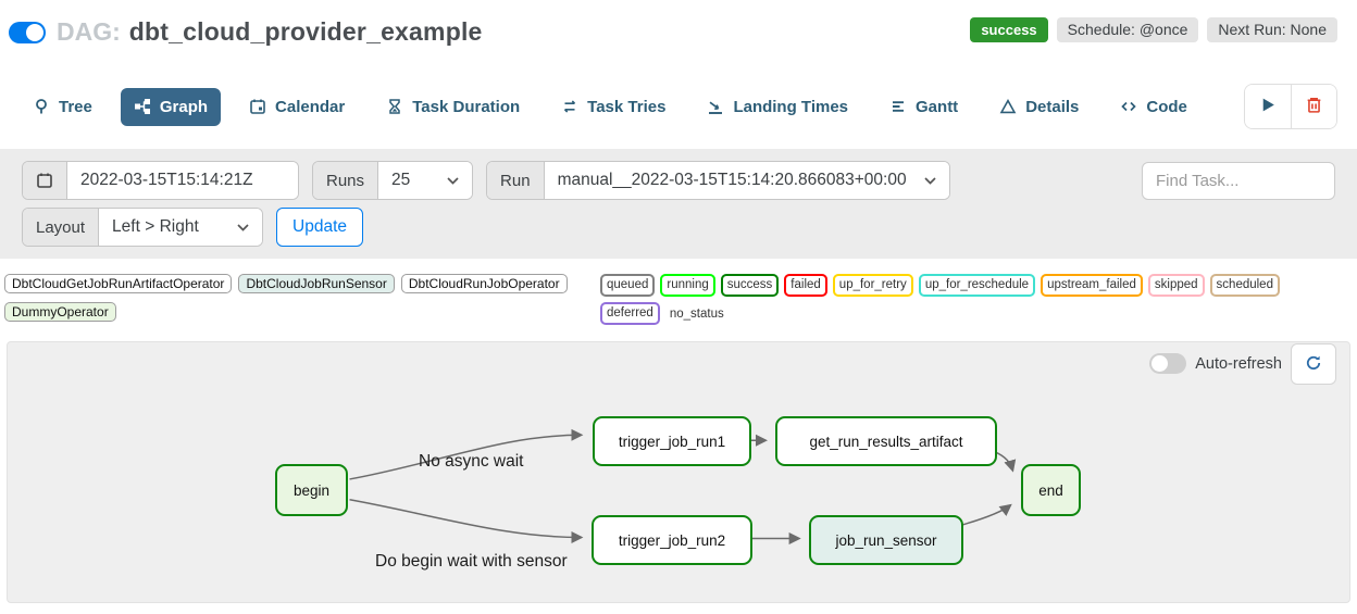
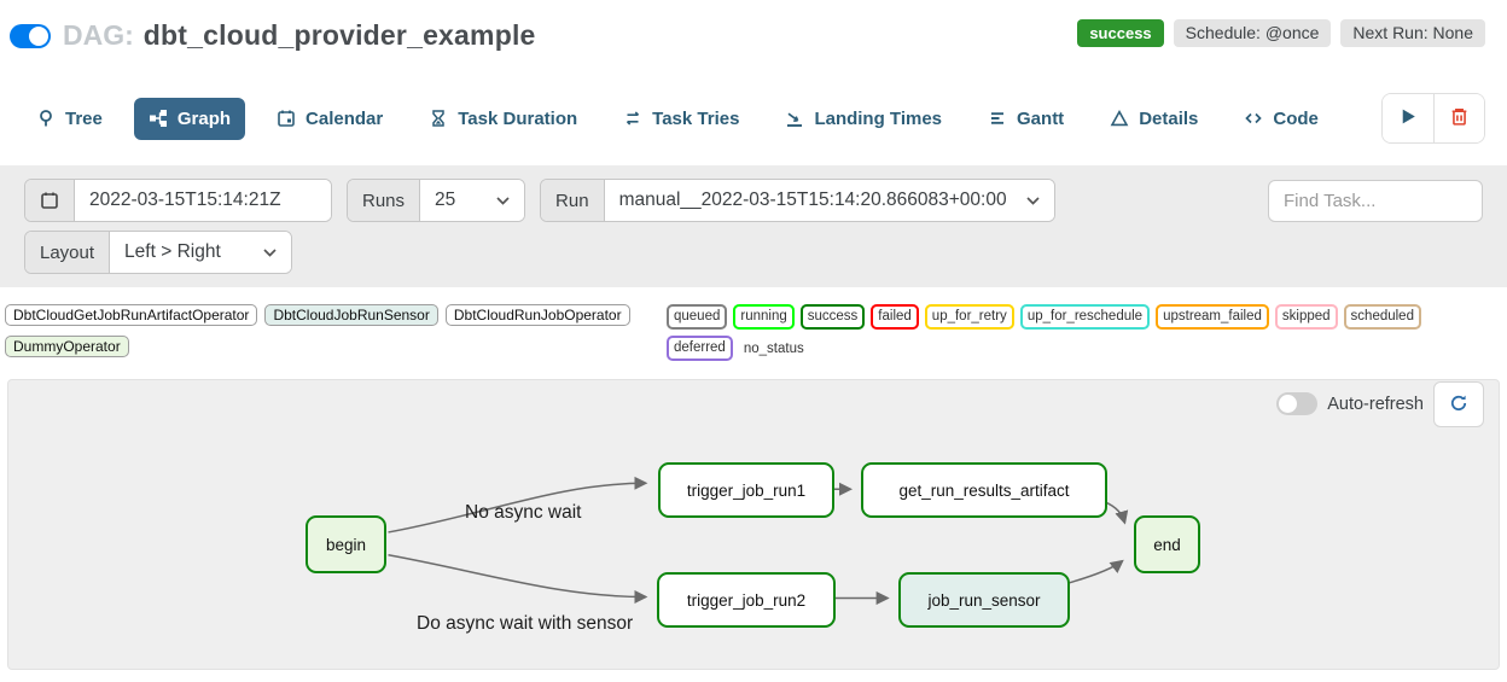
  DAG:
  dbt_cloud_provider_example
  success
  Schedule: @once
  Next Run: None
  Tree
  Graph
  Calendar
  Task Duration
  Task Tries
  Landing Times
  Gantt
  Details
  Code
  2022-03-15T15:14:21Z
  Runs
  25
  Run
  manual__2022-03-15T15:14:20.866083+00:00
  Find Task...
  Layout
  Left > Right
- Update
  DbtCloudGetJobRunArtifactOperator
  DbtCloudJobRunSensor
  DbtCloudRunJobOperator
  queued
  running
  success
  failed
  up_for_retry
  up_for_reschedule
  upstream_failed
  skipped
  scheduled
  DummyOperator
  deferred
  no_status
  begin
  trigger_job_run1
  get_run_results_artifact
  trigger_job_run2
  job_run_sensor
  end
  No async wait
- Do begin wait with sensor
+ Do async wait with sensor
  Auto-refresh
